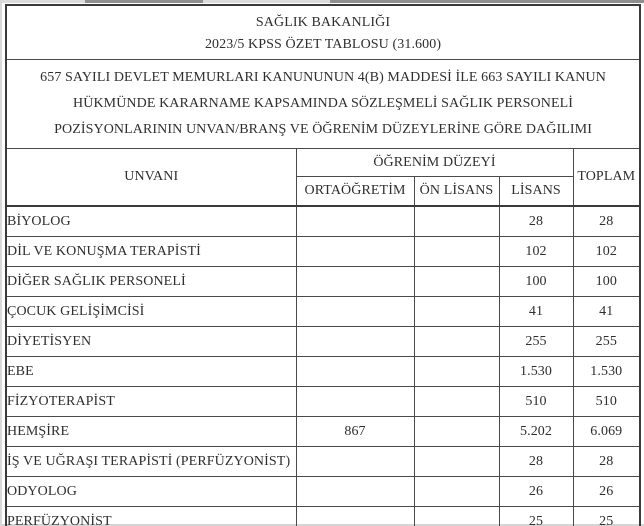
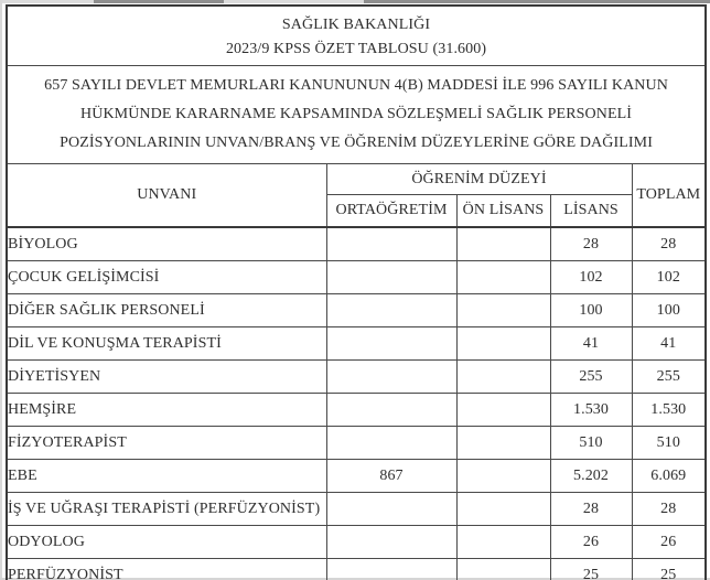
- SAĞLIK BAKANLIĞI 2023/5 KPSS ÖZET TABLOSU (31.600)
+ SAĞLIK BAKANLIĞI 2023/9 KPSS ÖZET TABLOSU (31.600)
- 657 SAYILI DEVLET MEMURLARI KANUNUNUN 4(B) MADDESİ İLE 663 SAYILI KANUN HÜKMÜNDE KARARNAME KAPSAMINDA SÖZLEŞMELİ SAĞLIK PERSONELİ POZİSYONLARININ UNVAN/BRANŞ VE ÖĞRENİM DÜZEYLERİNE GÖRE DAĞILIMI
+ 657 SAYILI DEVLET MEMURLARI KANUNUNUN 4(B) MADDESİ İLE 996 SAYILI KANUN HÜKMÜNDE KARARNAME KAPSAMINDA SÖZLEŞMELİ SAĞLIK PERSONELİ POZİSYONLARININ UNVAN/BRANŞ VE ÖĞRENİM DÜZEYLERİNE GÖRE DAĞILIMI
  UNVANI	ÖĞRENİM DÜZEYİ	TOPLAM
  ORTAÖĞRETİM	ÖN LİSANS	LİSANS
  BİYOLOG			28	28
- DİL VE KONUŞMA TERAPİSTİ			102	102
+ ÇOCUK GELİŞİMCİSİ			102	102
  DİĞER SAĞLIK PERSONELİ			100	100
- ÇOCUK GELİŞİMCİSİ			41	41
+ DİL VE KONUŞMA TERAPİSTİ			41	41
  DİYETİSYEN			255	255
- EBE			1.530	1.530
+ HEMŞİRE			1.530	1.530
  FİZYOTERAPİST			510	510
- HEMŞİRE	867		5.202	6.069
+ EBE	867		5.202	6.069
  İŞ VE UĞRAŞI TERAPİSTİ (PERFÜZYONİST)			28	28
  ODYOLOG			26	26
  PERFÜZYONİST			25	25
